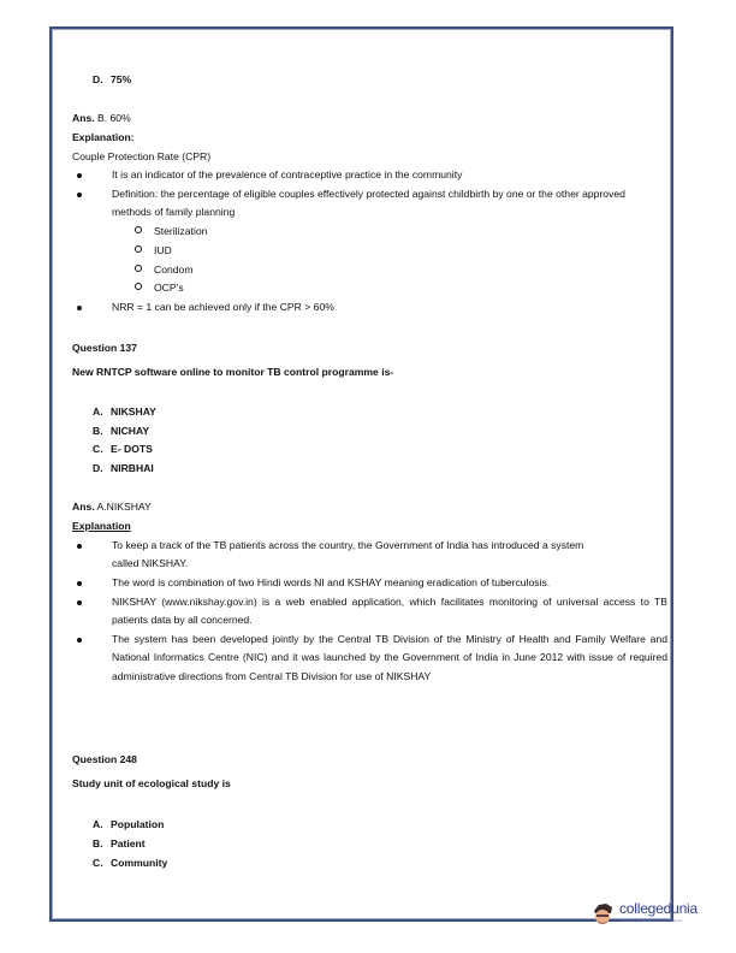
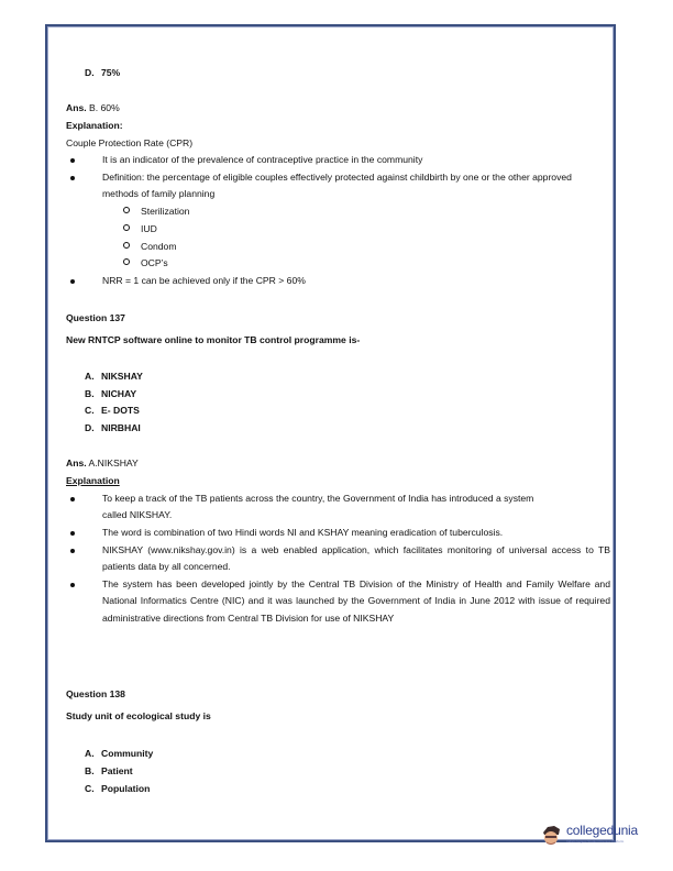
  D. 75%
  Ans. B. 60%
  Explanation:
  Couple Protection Rate (CPR)
  It is an indicator of the prevalence of contraceptive practice in the community
  Definition: the percentage of eligible couples effectively protected against childbirth by one or the other approved methods of family planning
  Sterilization
  IUD
  Condom
  OCP’s
  NRR = 1 can be achieved only if the CPR > 60%
  Question 137
  New RNTCP software online to monitor TB control programme is-
  A. NIKSHAY
  B. NICHAY
  C. E- DOTS
  D. NIRBHAI
  Ans. A.NIKSHAY
  Explanation
  To keep a track of the TB patients across the country, the Government of India has introduced a system called NIKSHAY.
  The word is combination of two Hindi words NI and KSHAY meaning eradication of tuberculosis.
  NIKSHAY (www.nikshay.gov.in) is a web enabled application, which facilitates monitoring of universal access to TB patients data by all concerned.
  The system has been developed jointly by the Central TB Division of the Ministry of Health and Family Welfare and National Informatics Centre (NIC) and it was launched by the Government of India in June 2012 with issue of required administrative directions from Central TB Division for use of NIKSHAY
- Question 248
+ Question 138
  Study unit of ecological study is
- A. Population
+ A. Community
  B. Patient
- C. Community
+ C. Population
  collegedunia
